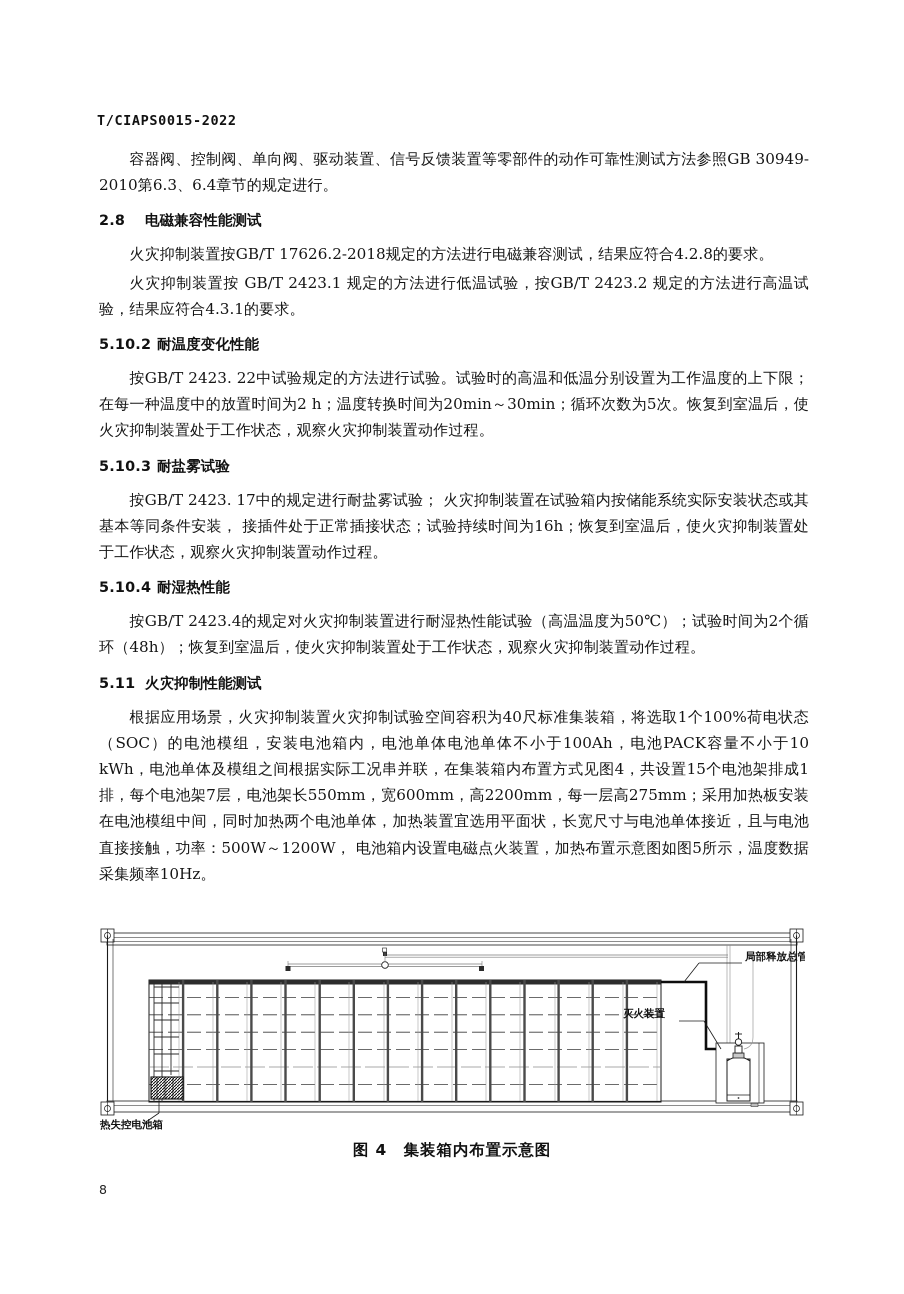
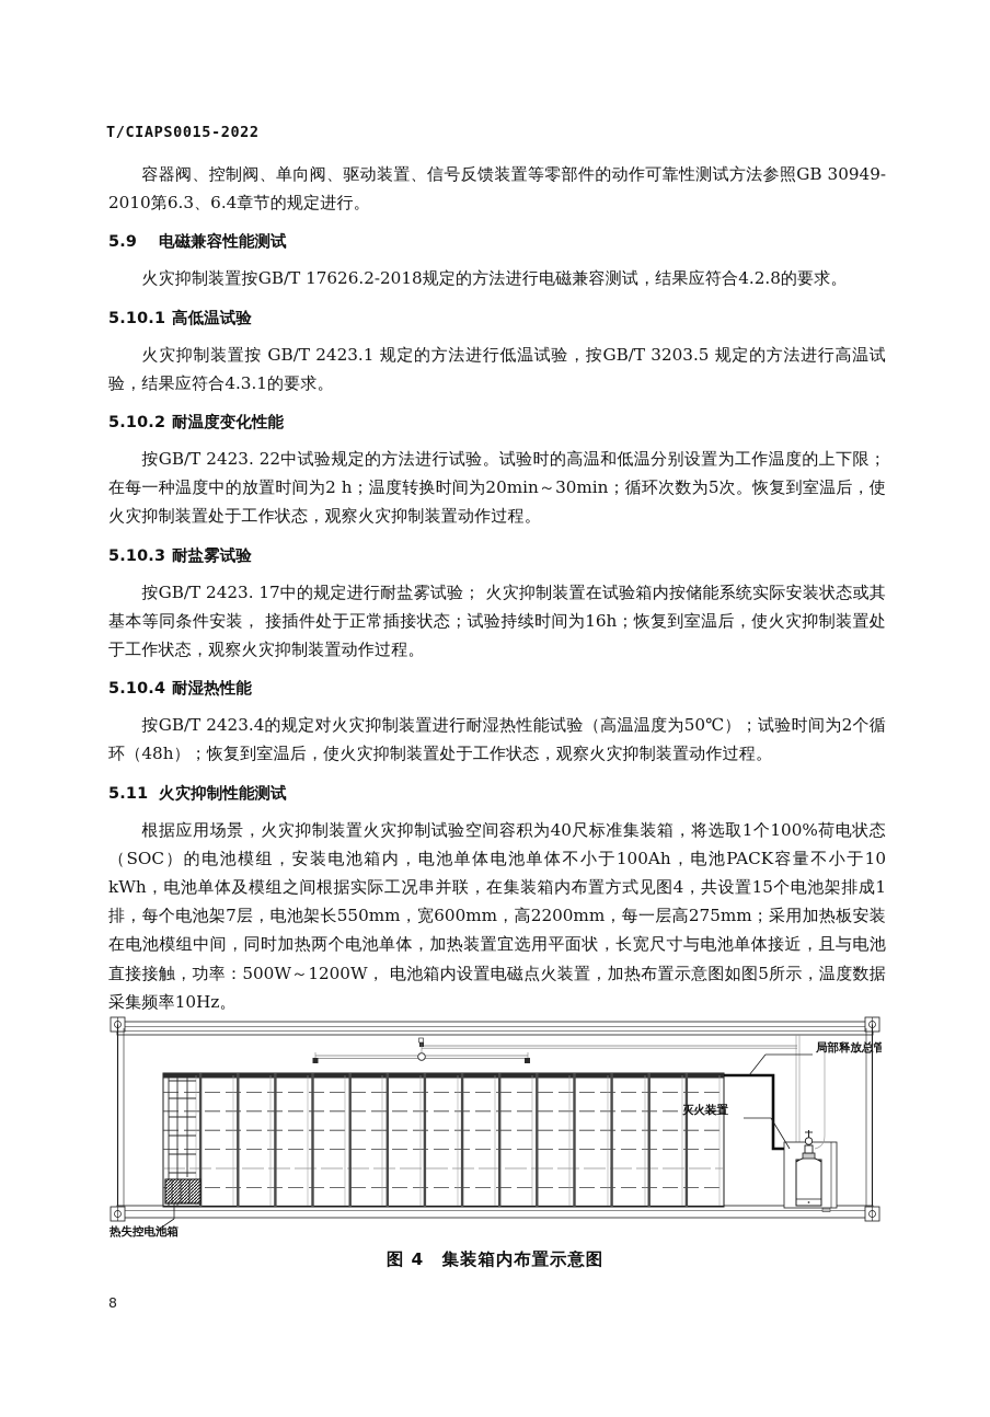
  T/CIAPS0015-2022
  容器阀、控制阀、单向阀、驱动装置、信号反馈装置等零部件的动作可靠性测试方法参照GB 30949-2010第6.3、6.4章节的规定进行。
- 2.8 电磁兼容性能测试
+ 5.9 电磁兼容性能测试
  火灾抑制装置按GB/T 17626.2-2018规定的方法进行电磁兼容测试，结果应符合4.2.8的要求。
+ 5.10.1 高低温试验
- 火灾抑制装置按 GB/T 2423.1 规定的方法进行低温试验，按GB/T 2423.2 规定的方法进行高温试验，结果应符合4.3.1的要求。
+ 火灾抑制装置按 GB/T 2423.1 规定的方法进行低温试验，按GB/T 3203.5 规定的方法进行高温试验，结果应符合4.3.1的要求。
  5.10.2 耐温度变化性能
  按GB/T 2423. 22中试验规定的方法进行试验。试验时的高温和低温分别设置为工作温度的上下限；在每一种温度中的放置时间为2 h；温度转换时间为20min～30min；循环次数为5次。恢复到室温后，使火灾抑制装置处于工作状态，观察火灾抑制装置动作过程。
  5.10.3 耐盐雾试验
  按GB/T 2423. 17中的规定进行耐盐雾试验； 火灾抑制装置在试验箱内按储能系统实际安装状态或其基本等同条件安装， 接插件处于正常插接状态；试验持续时间为16h；恢复到室温后，使火灾抑制装置处于工作状态，观察火灾抑制装置动作过程。
  5.10.4 耐湿热性能
  按GB/T 2423.4的规定对火灾抑制装置进行耐湿热性能试验（高温温度为50℃）；试验时间为2个循环（48h）；恢复到室温后，使火灾抑制装置处于工作状态，观察火灾抑制装置动作过程。
  5.11 火灾抑制性能测试
  根据应用场景，火灾抑制装置火灾抑制试验空间容积为40尺标准集装箱，将选取1个100%荷电状态（SOC）的电池模组，安装电池箱内，电池单体电池单体不小于100Ah，电池PACK容量不小于10 kWh，电池单体及模组之间根据实际工况串并联，在集装箱内布置方式见图4，共设置15个电池架排成1排，每个电池架7层，电池架长550mm，宽600mm，高2200mm，每一层高275mm；采用加热板安装在电池模组中间，同时加热两个电池单体，加热装置宜选用平面状，长宽尺寸与电池单体接近，且与电池直接接触，功率：500W～1200W， 电池箱内设置电磁点火装置，加热布置示意图如图5所示，温度数据采集频率10Hz。
  局部释放总管
  灭火装置
  热失控电池箱
  图 4 集装箱内布置示意图
  8
